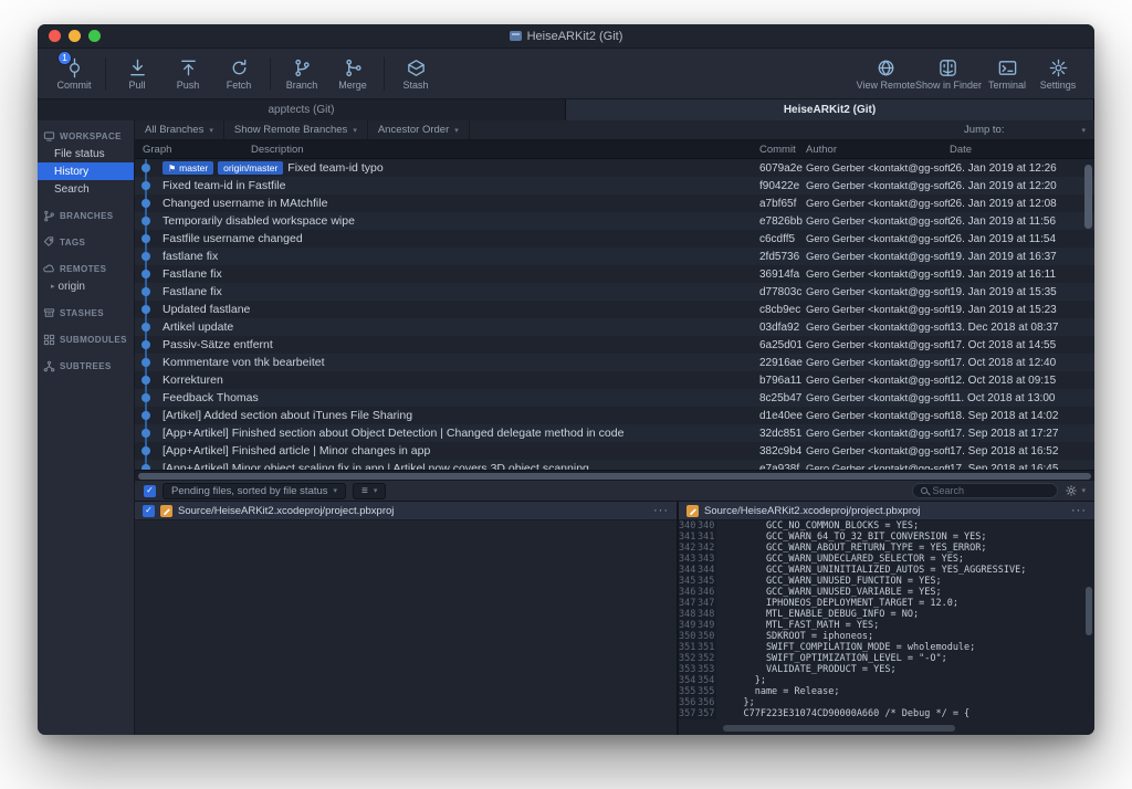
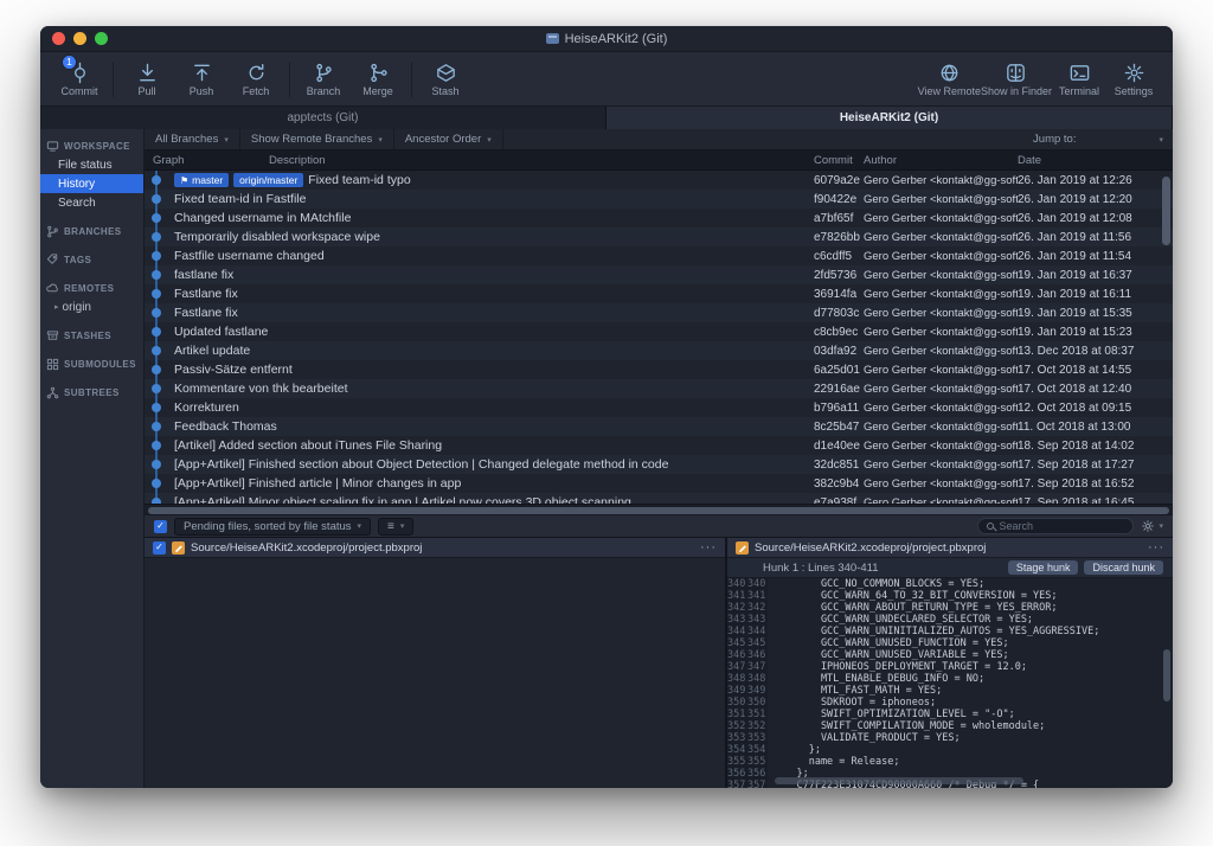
  HeiseARKit2 (Git)
  1
  Commit
  Pull
  Push
  Fetch
  Branch
  Merge
  Stash
  View Remote
  Show in Finder
  Terminal
  Settings
  apptects (Git)
  HeiseARKit2 (Git)
  WORKSPACE
  File status
  History
  Search
  BRANCHES
  TAGS
  REMOTES
  origin
  STASHES
  SUBMODULES
  SUBTREES
  All Branches
  Show Remote Branches
  Ancestor Order
  Jump to:
  Graph
  Description
  Commit
  Author
  Date
  ⚑
  master
  origin/master
  Fixed team-id typo
  6079a2e
  Gero Gerber <kontakt@gg-soft
  26. Jan 2019 at 12:26
  Fixed team-id in Fastfile
  f90422e
  Gero Gerber <kontakt@gg-soft
  26. Jan 2019 at 12:20
  Changed username in MAtchfile
  a7bf65f
  Gero Gerber <kontakt@gg-soft
  26. Jan 2019 at 12:08
  Temporarily disabled workspace wipe
  e7826bb
  Gero Gerber <kontakt@gg-soft
  26. Jan 2019 at 11:56
  Fastfile username changed
  c6cdff5
  Gero Gerber <kontakt@gg-soft
  26. Jan 2019 at 11:54
  fastlane fix
  2fd5736
  Gero Gerber <kontakt@gg-soft
  19. Jan 2019 at 16:37
  Fastlane fix
  36914fa
  Gero Gerber <kontakt@gg-soft
  19. Jan 2019 at 16:11
  Fastlane fix
  d77803c
  Gero Gerber <kontakt@gg-soft
  19. Jan 2019 at 15:35
  Updated fastlane
  c8cb9ec
  Gero Gerber <kontakt@gg-soft
  19. Jan 2019 at 15:23
  Artikel update
  03dfa92
  Gero Gerber <kontakt@gg-soft
  13. Dec 2018 at 08:37
  Passiv-Sätze entfernt
  6a25d01
  Gero Gerber <kontakt@gg-soft
  17. Oct 2018 at 14:55
  Kommentare von thk bearbeitet
  22916ae
  Gero Gerber <kontakt@gg-soft
  17. Oct 2018 at 12:40
  Korrekturen
  b796a11
  Gero Gerber <kontakt@gg-soft
  12. Oct 2018 at 09:15
  Feedback Thomas
  8c25b47
  Gero Gerber <kontakt@gg-soft
  11. Oct 2018 at 13:00
  [Artikel] Added section about iTunes File Sharing
  d1e40ee
  Gero Gerber <kontakt@gg-soft
  18. Sep 2018 at 14:02
  [App+Artikel] Finished section about Object Detection | Changed delegate method in code
  32dc851
  Gero Gerber <kontakt@gg-soft
  17. Sep 2018 at 17:27
  [App+Artikel] Finished article | Minor changes in app
  382c9b4
  Gero Gerber <kontakt@gg-soft
  17. Sep 2018 at 16:52
  [App+Artikel] Minor object scaling fix in app | Artikel now covers 3D object scanning
  e7a938f
  Gero Gerber <kontakt@gg-soft
  17. Sep 2018 at 16:45
  Pending files, sorted by file status
  ≡
  Search
  Source/HeiseARKit2.xcodeproj/project.pbxproj
  ···
  Source/HeiseARKit2.xcodeproj/project.pbxproj
  ···
+ Hunk 1 : Lines 340-411
+ Stage hunk
+ Discard hunk
  340
  340
  GCC_NO_COMMON_BLOCKS = YES;
  341
  341
  GCC_WARN_64_TO_32_BIT_CONVERSION = YES;
  342
  342
  GCC_WARN_ABOUT_RETURN_TYPE = YES_ERROR;
  343
  343
  GCC_WARN_UNDECLARED_SELECTOR = YES;
  344
  344
  GCC_WARN_UNINITIALIZED_AUTOS = YES_AGGRESSIVE;
  345
  345
  GCC_WARN_UNUSED_FUNCTION = YES;
  346
  346
  GCC_WARN_UNUSED_VARIABLE = YES;
  347
  347
  IPHONEOS_DEPLOYMENT_TARGET = 12.0;
  348
  348
  MTL_ENABLE_DEBUG_INFO = NO;
  349
  349
  MTL_FAST_MATH = YES;
  350
  350
  SDKROOT = iphoneos;
  351
  351
- SWIFT_COMPILATION_MODE = wholemodule;
+ SWIFT_OPTIMIZATION_LEVEL = "-O";
  352
  352
- SWIFT_OPTIMIZATION_LEVEL = "-O";
+ SWIFT_COMPILATION_MODE = wholemodule;
  353
  353
  VALIDATE_PRODUCT = YES;
  354
  354
  };
  355
  355
  name = Release;
  356
  356
  };
  357
  357
  C77F223E31074CD90000A660 /* Debug */ = {
